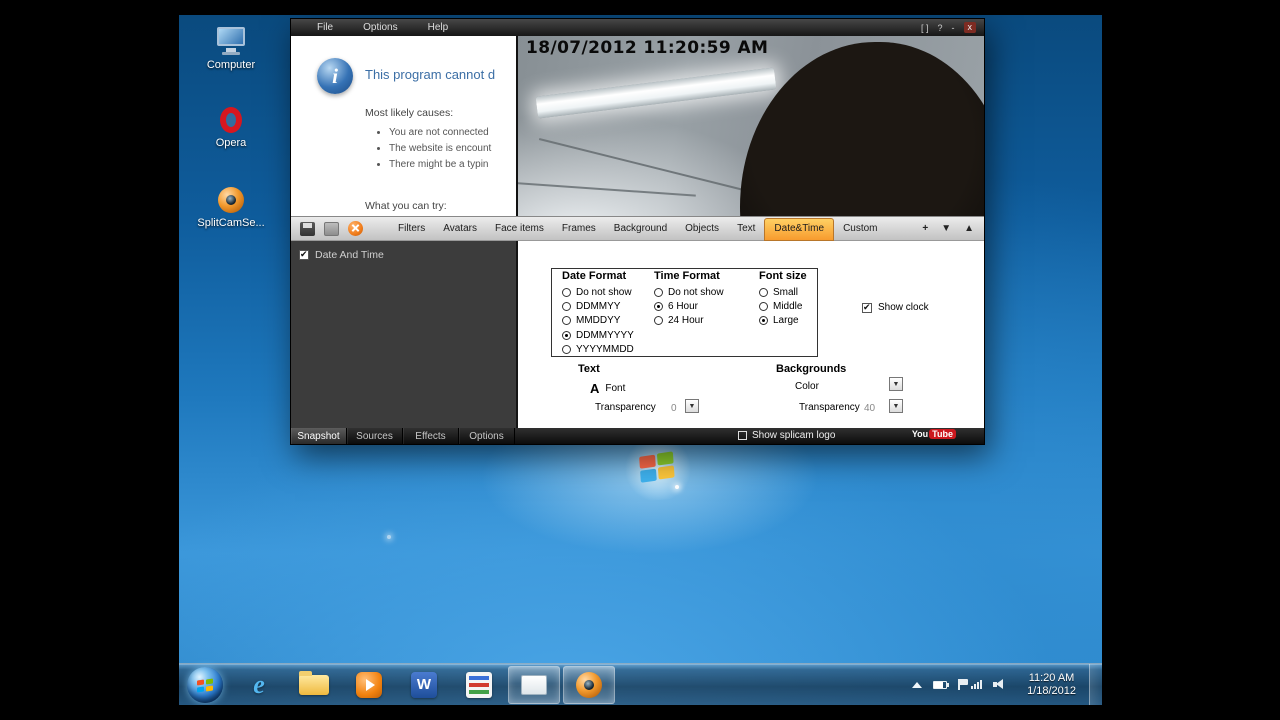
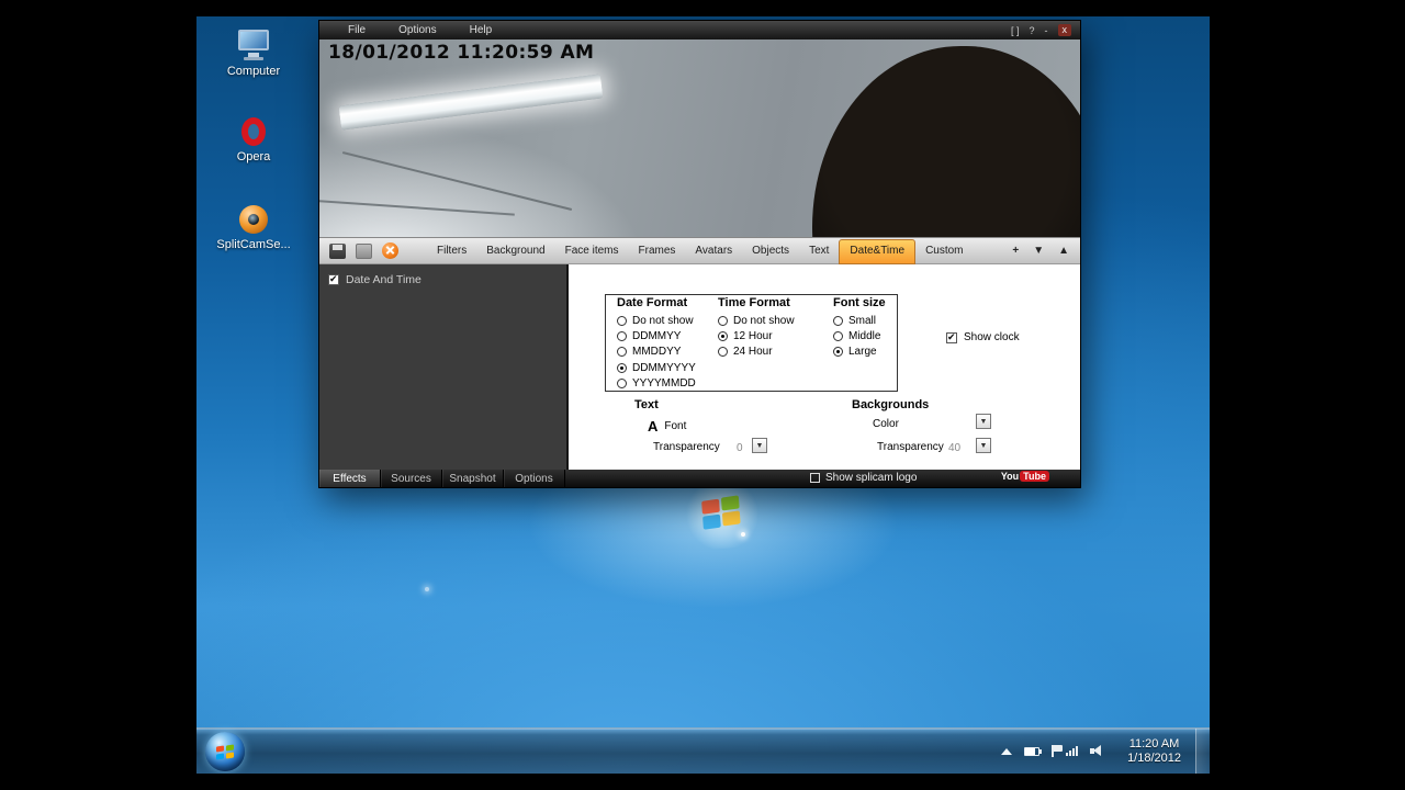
  Computer
  Opera
  SplitCamSe...
  File
  Options
  Help
  [ ]
  ?
  -
  x
- i
- This program cannot d
- Most likely causes:
- You are not connected
- The website is encount
- There might be a typin
- What you can try:
- 18/07/2012 11:20:59 AM
+ 18/01/2012 11:20:59 AM
  Filters
- Avatars
+ Background
  Face items
  Frames
- Background
+ Avatars
  Objects
  Text
  Date&Time
  Custom
  +
  ▼
  ▲
  Date And Time
  Date Format
  Do not show
  DDMMYY
  MMDDYY
  DDMMYYYY
  YYYYMMDD
  Time Format
  Do not show
- 6 Hour
+ 12 Hour
  24 Hour
  Font size
  Small
  Middle
  Large
  Show clock
  Text
  A
  Font
  Transparency
  0
  Backgrounds
  Color
  Transparency
  40
- Snapshot
+ Effects
  Sources
- Effects
+ Snapshot
  Options
  Show splicam logo
  You
  Tube
- e
- W
  11:20 AM
  1/18/2012
